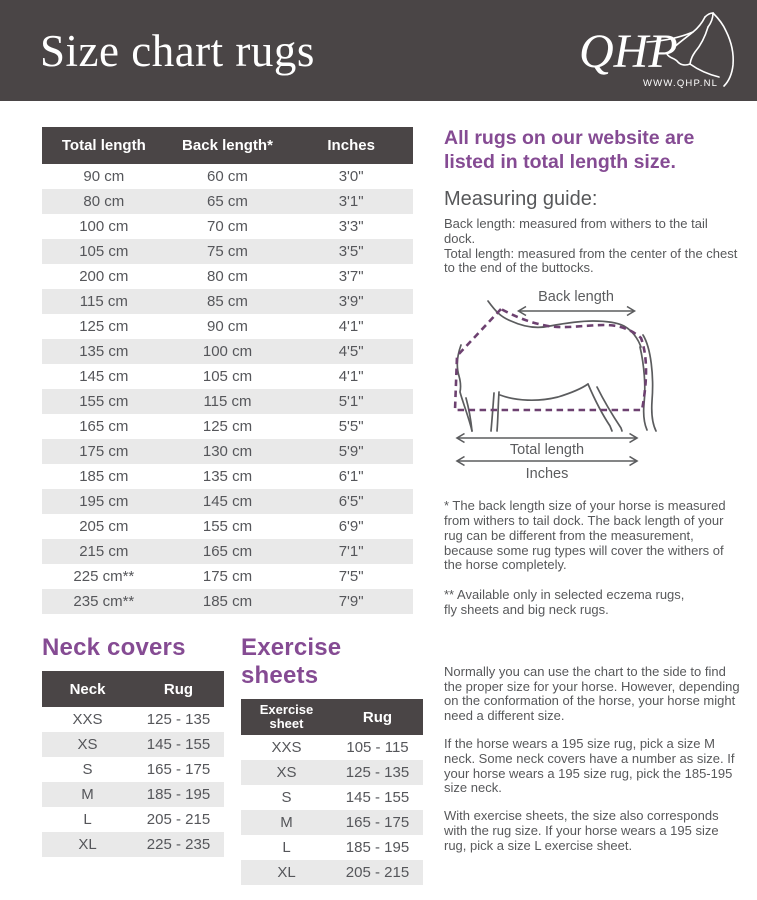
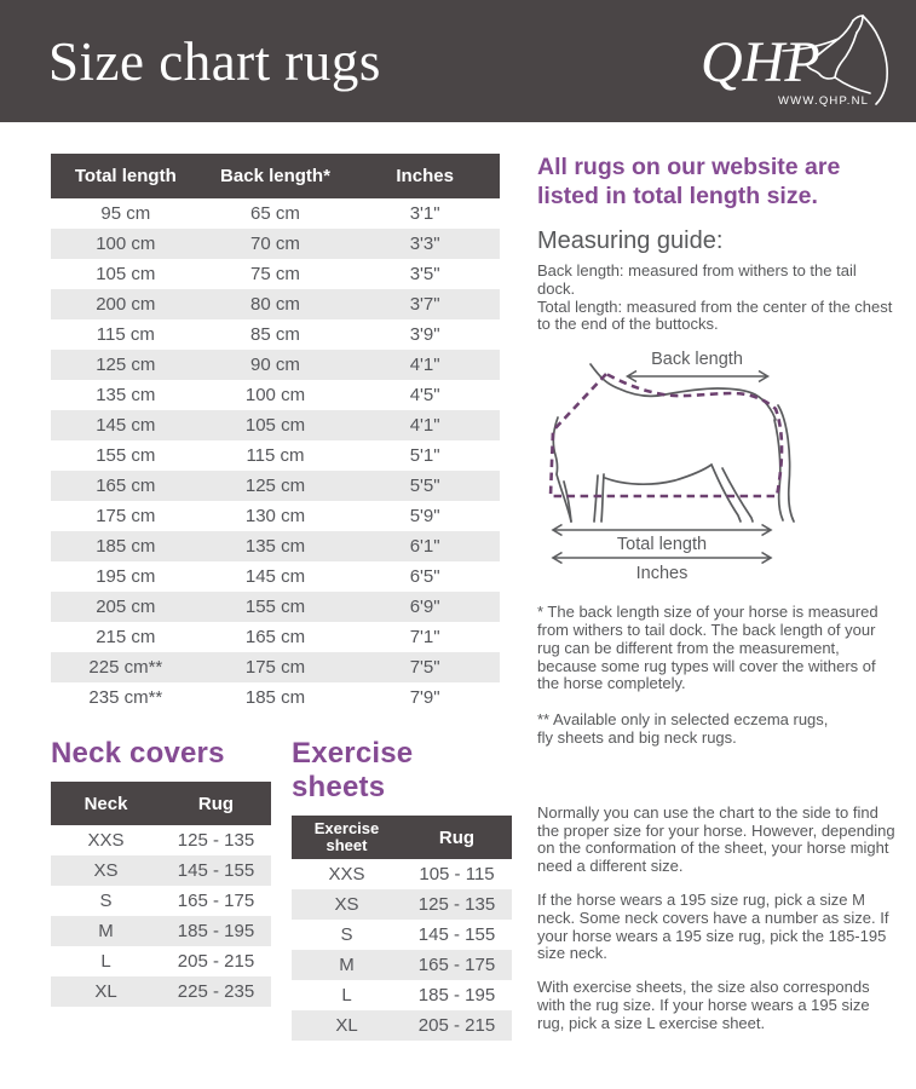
  Size chart rugs
  QHP
  WWW.QHP.NL
  Total length	Back length*	Inches
- 90 cm	60 cm	3'0"
- 80 cm	65 cm	3'1"
+ 95 cm	65 cm	3'1"
  100 cm	70 cm	3'3"
  105 cm	75 cm	3'5"
  200 cm	80 cm	3'7"
  115 cm	85 cm	3'9"
  125 cm	90 cm	4'1"
  135 cm	100 cm	4'5"
  145 cm	105 cm	4'1"
  155 cm	115 cm	5'1"
  165 cm	125 cm	5'5"
  175 cm	130 cm	5'9"
  185 cm	135 cm	6'1"
  195 cm	145 cm	6'5"
  205 cm	155 cm	6'9"
  215 cm	165 cm	7'1"
  225 cm**	175 cm	7'5"
  235 cm**	185 cm	7'9"
  Neck covers
  Neck	Rug
  XXS	125 - 135
  XS	145 - 155
  S	165 - 175
  M	185 - 195
  L	205 - 215
  XL	225 - 235
  Exercise sheets
  Exercise sheet	Rug
  XXS	105 - 115
  XS	125 - 135
  S	145 - 155
  M	165 - 175
  L	185 - 195
  XL	205 - 215
  All rugs on our website are listed in total length size.
  Measuring guide:
  Back length: measured from withers to the tail dock.
  Total length: measured from the center of the chest to the end of the buttocks.
  Back length
  Total length
  Inches
  * The back length size of your horse is measured from withers to tail dock. The back length of your rug can be different from the measurement, because some rug types will cover the withers of the horse completely.
  ** Available only in selected eczema rugs,
  fly sheets and big neck rugs.
- Normally you can use the chart to the side to find the proper size for your horse. However, depending on the conformation of the horse, your horse might need a different size.
+ Normally you can use the chart to the side to find the proper size for your horse. However, depending on the conformation of the sheet, your horse might need a different size.
  If the horse wears a 195 size rug, pick a size M neck. Some neck covers have a number as size. If your horse wears a 195 size rug, pick the 185-195 size neck.
  With exercise sheets, the size also corresponds with the rug size. If your horse wears a 195 size rug, pick a size L exercise sheet.
